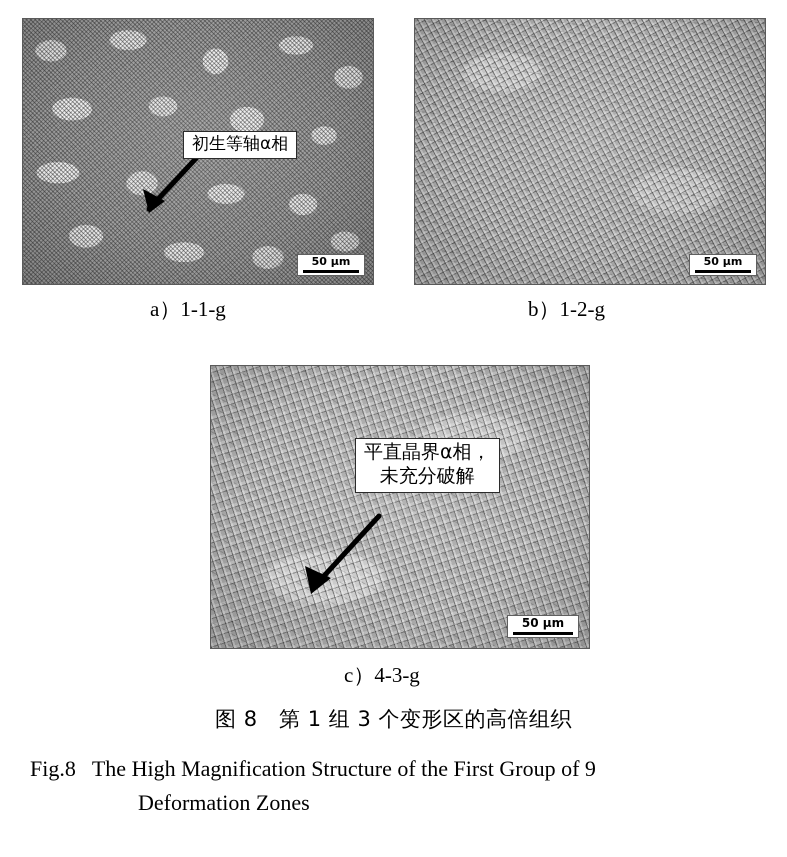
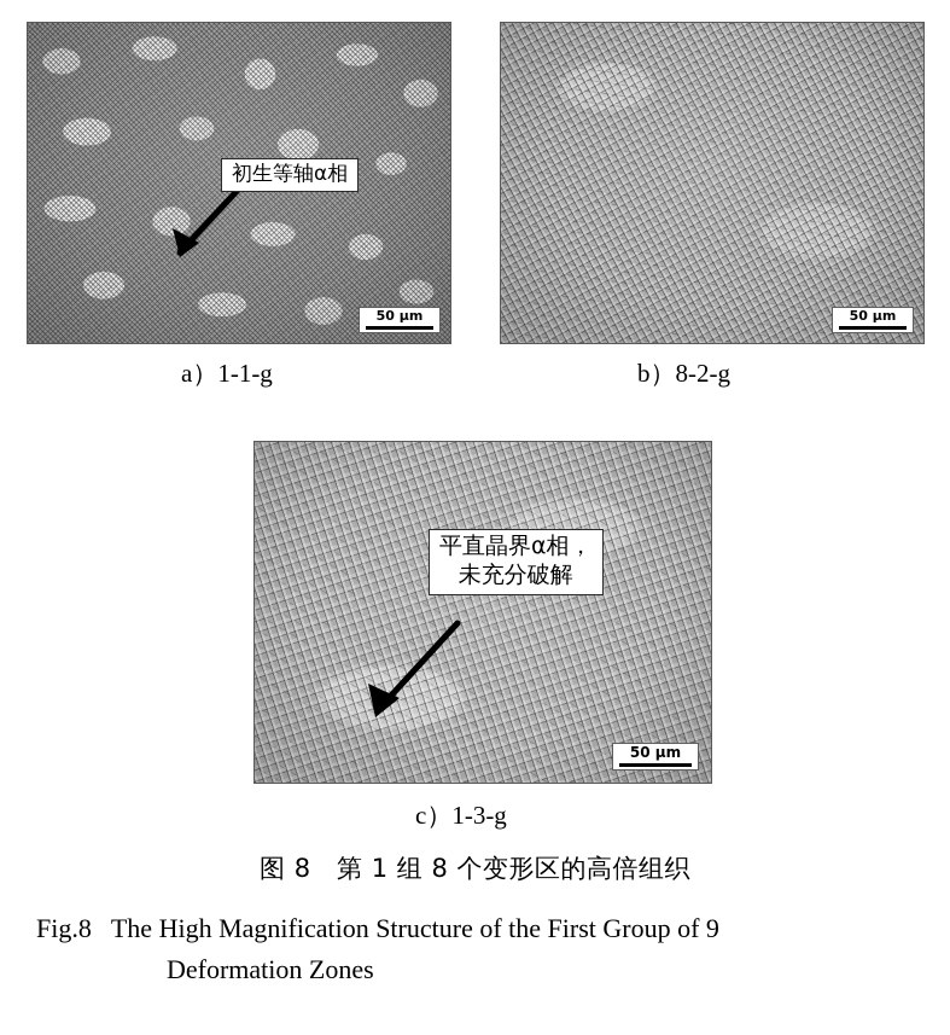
  初生等轴α相
  50 μm
  a）1-1-g
  50 μm
- b）1-2-g
+ b）8-2-g
  平直晶界α相，
  未充分破解
  50 μm
- c）4-3-g
+ c）1-3-g
- 图 8 第 1 组 3 个变形区的高倍组织
+ 图 8 第 1 组 8 个变形区的高倍组织
  Fig.8 The High Magnification Structure of the First Group of 9
  Deformation Zones
